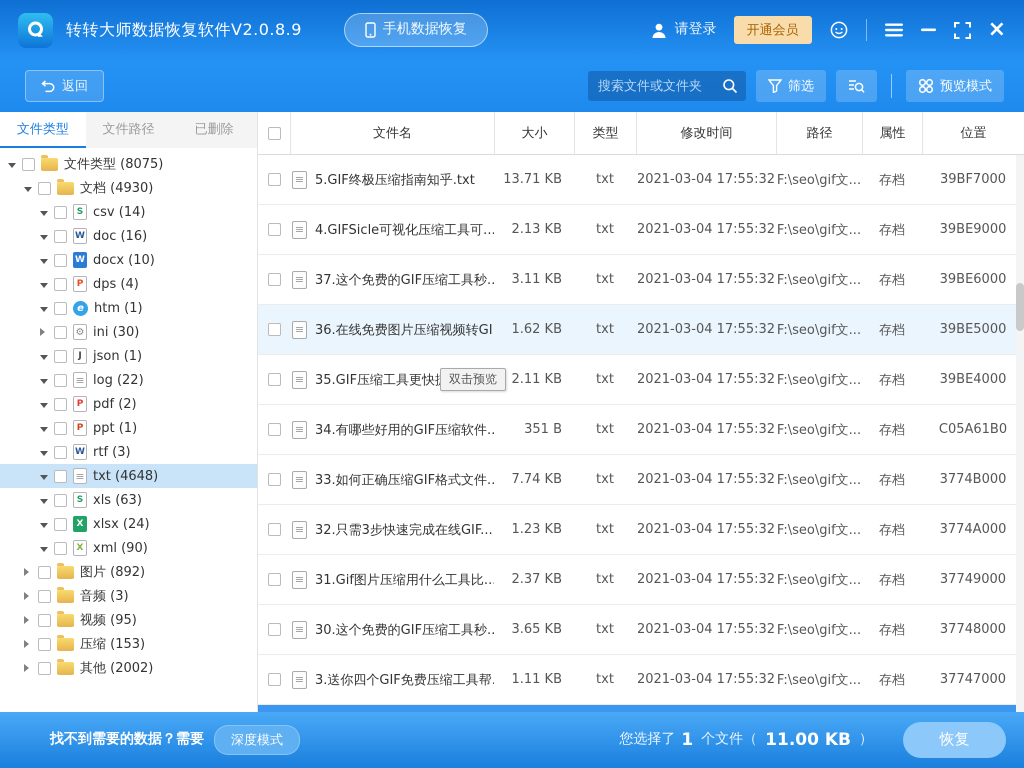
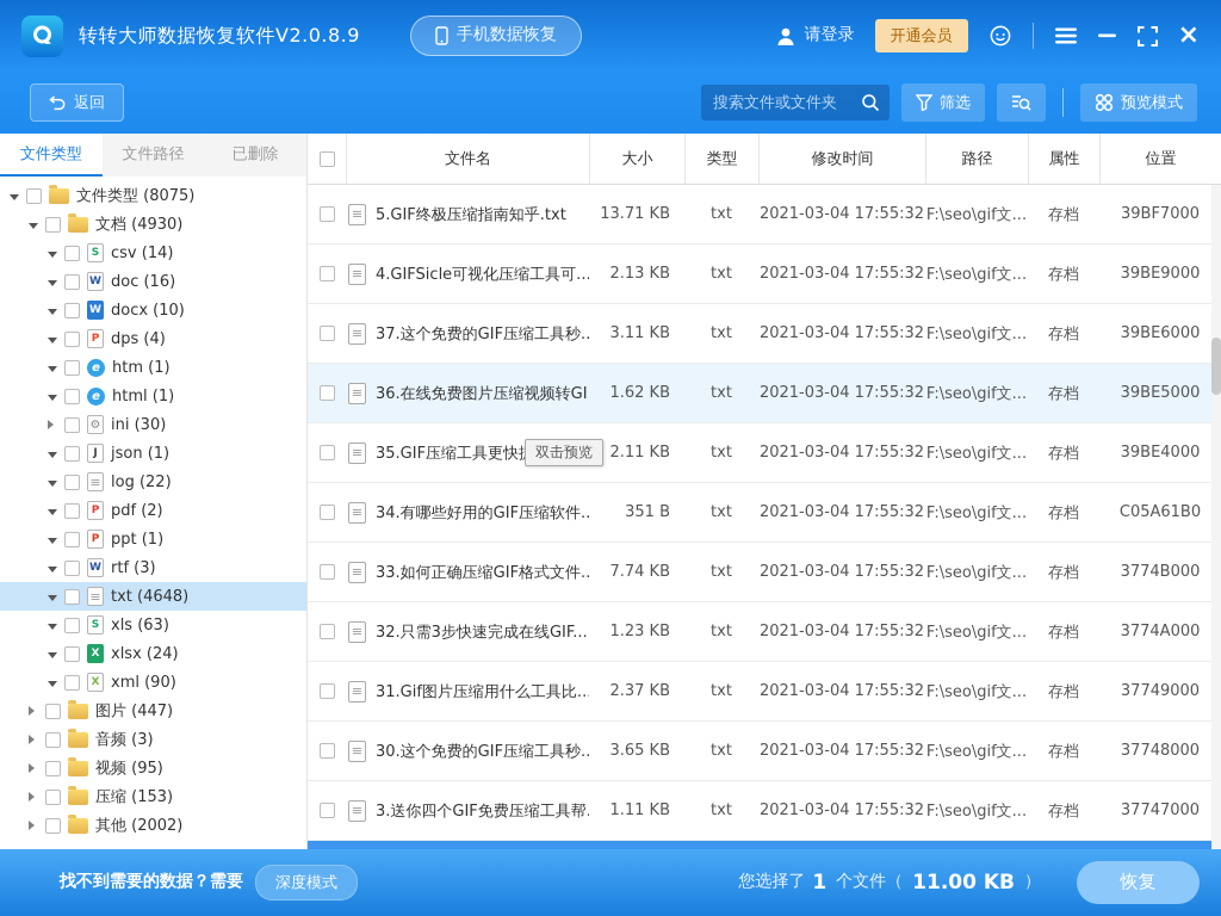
  转转大师数据恢复软件V2.0.8.9
  手机数据恢复
  请登录
  开通会员
  ×
  返回
  搜索文件或文件夹
  筛选
  预览模式
  文件类型
  文件路径
  已删除
  文件类型 (8075)
  文档 (4930)
  csv (14)
  doc (16)
  docx (10)
  dps (4)
  htm (1)
+ html (1)
  ini (30)
  json (1)
  log (22)
  pdf (2)
  ppt (1)
  rtf (3)
  txt (4648)
  xls (63)
  xlsx (24)
  xml (90)
- 图片 (892)
+ 图片 (447)
  音频 (3)
  视频 (95)
  压缩 (153)
  其他 (2002)
  文件名
  大小
  类型
  修改时间
  路径
  属性
  位置
  5.GIF终极压缩指南知乎.txt
  13.71 KB
  txt
  2021-03-04 17:55:32
  F:\seo\gif文...
  存档
  39BF7000
  4.GIFSicle可视化压缩工具可...
  2.13 KB
  txt
  2021-03-04 17:55:32
  F:\seo\gif文...
  存档
  39BE9000
  37.这个免费的GIF压缩工具秒..
  3.11 KB
  txt
  2021-03-04 17:55:32
  F:\seo\gif文...
  存档
  39BE6000
  36.在线免费图片压缩视频转GI
  1.62 KB
  txt
  2021-03-04 17:55:32
  F:\seo\gif文...
  存档
  39BE5000
  35.GIF压缩工具更快
  2.11 KB
  txt
  2021-03-04 17:55:32
  F:\seo\gif文...
  存档
  39BE4000
  双击预览
  34.有哪些好用的GIF压缩软件..
  351 B
  txt
  2021-03-04 17:55:32
  F:\seo\gif文...
  存档
  C05A61B0
  33.如何正确压缩GIF格式文件..
  7.74 KB
  txt
  2021-03-04 17:55:32
  F:\seo\gif文...
  存档
  3774B000
  32.只需3步快速完成在线GIF...
  1.23 KB
  txt
  2021-03-04 17:55:32
  F:\seo\gif文...
  存档
  3774A000
  31.Gif图片压缩用什么工具比..
  2.37 KB
  txt
  2021-03-04 17:55:32
  F:\seo\gif文...
  存档
  37749000
  30.这个免费的GIF压缩工具秒..
  3.65 KB
  txt
  2021-03-04 17:55:32
  F:\seo\gif文...
  存档
  37748000
  3.送你四个GIF免费压缩工具帮.
  1.11 KB
  txt
  2021-03-04 17:55:32
  F:\seo\gif文...
  存档
  37747000
  找不到需要的数据？需要
  深度模式
  您选择了
  1
  个文件（
  11.00 KB
  ）
  恢复
